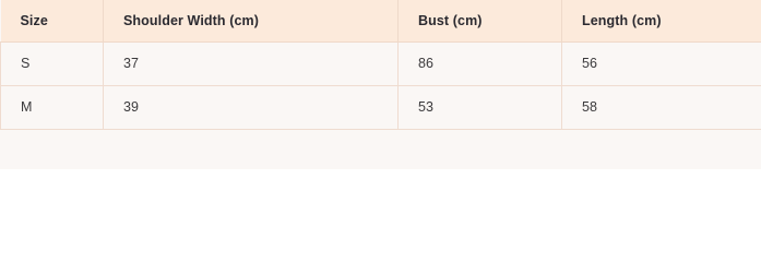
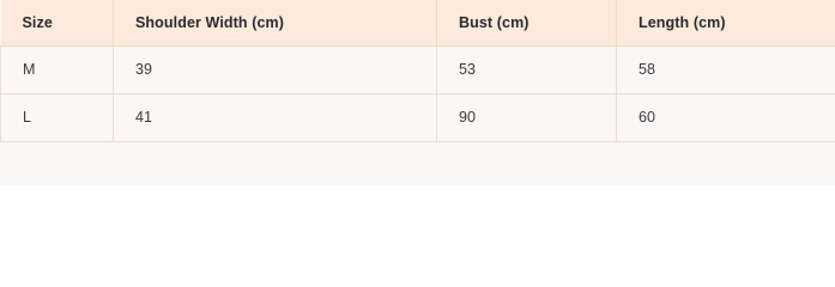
  Size	Shoulder Width (cm)	Bust (cm)	Length (cm)
- S	37	86	56
  M	39	53	58
+ L	41	90	60
